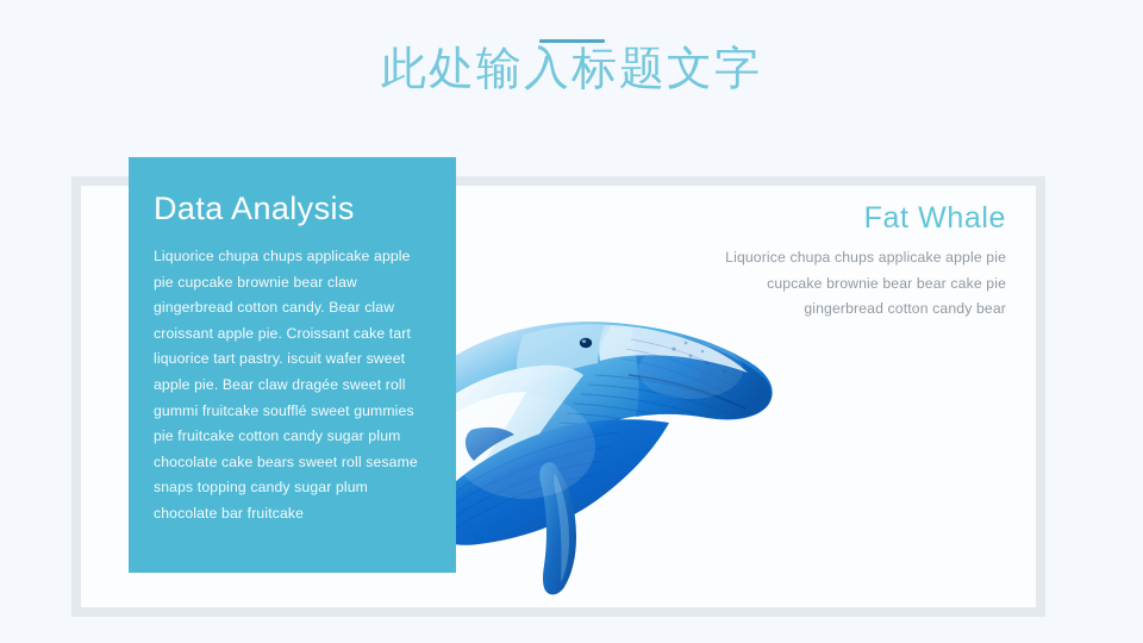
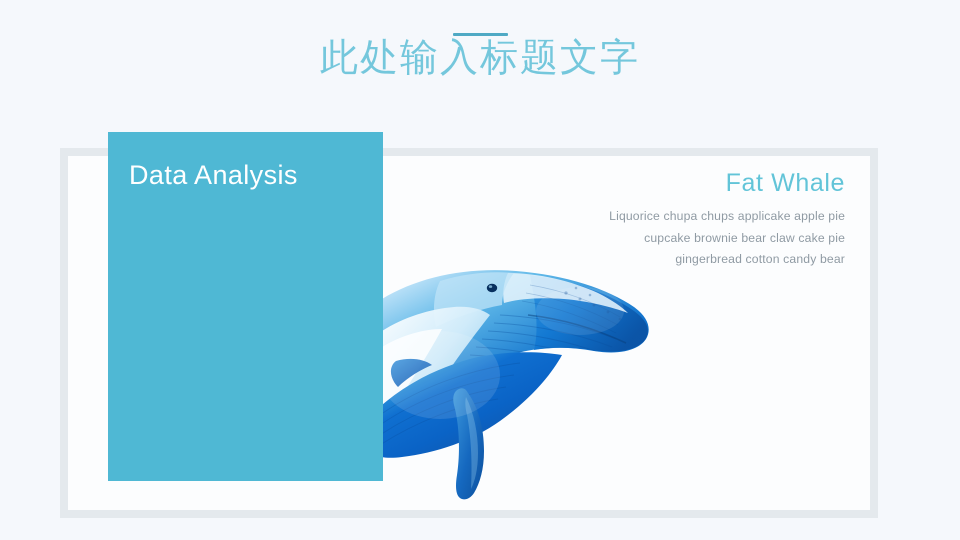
  此处输入标题文字
  Data Analysis
- Liquorice chupa chups applicake apple pie cupcake brownie bear claw gingerbread cotton candy. Bear claw croissant apple pie. Croissant cake tart liquorice tart pastry. iscuit wafer sweet apple pie. Bear claw dragée sweet roll gummi fruitcake soufflé sweet gummies pie fruitcake cotton candy sugar plum chocolate cake bears sweet roll sesame snaps topping candy sugar plum chocolate bar fruitcake
  Fat Whale
- Liquorice chupa chups applicake apple pie cupcake brownie bear bear cake pie gingerbread cotton candy bear
+ Liquorice chupa chups applicake apple pie cupcake brownie bear claw cake pie gingerbread cotton candy bear
